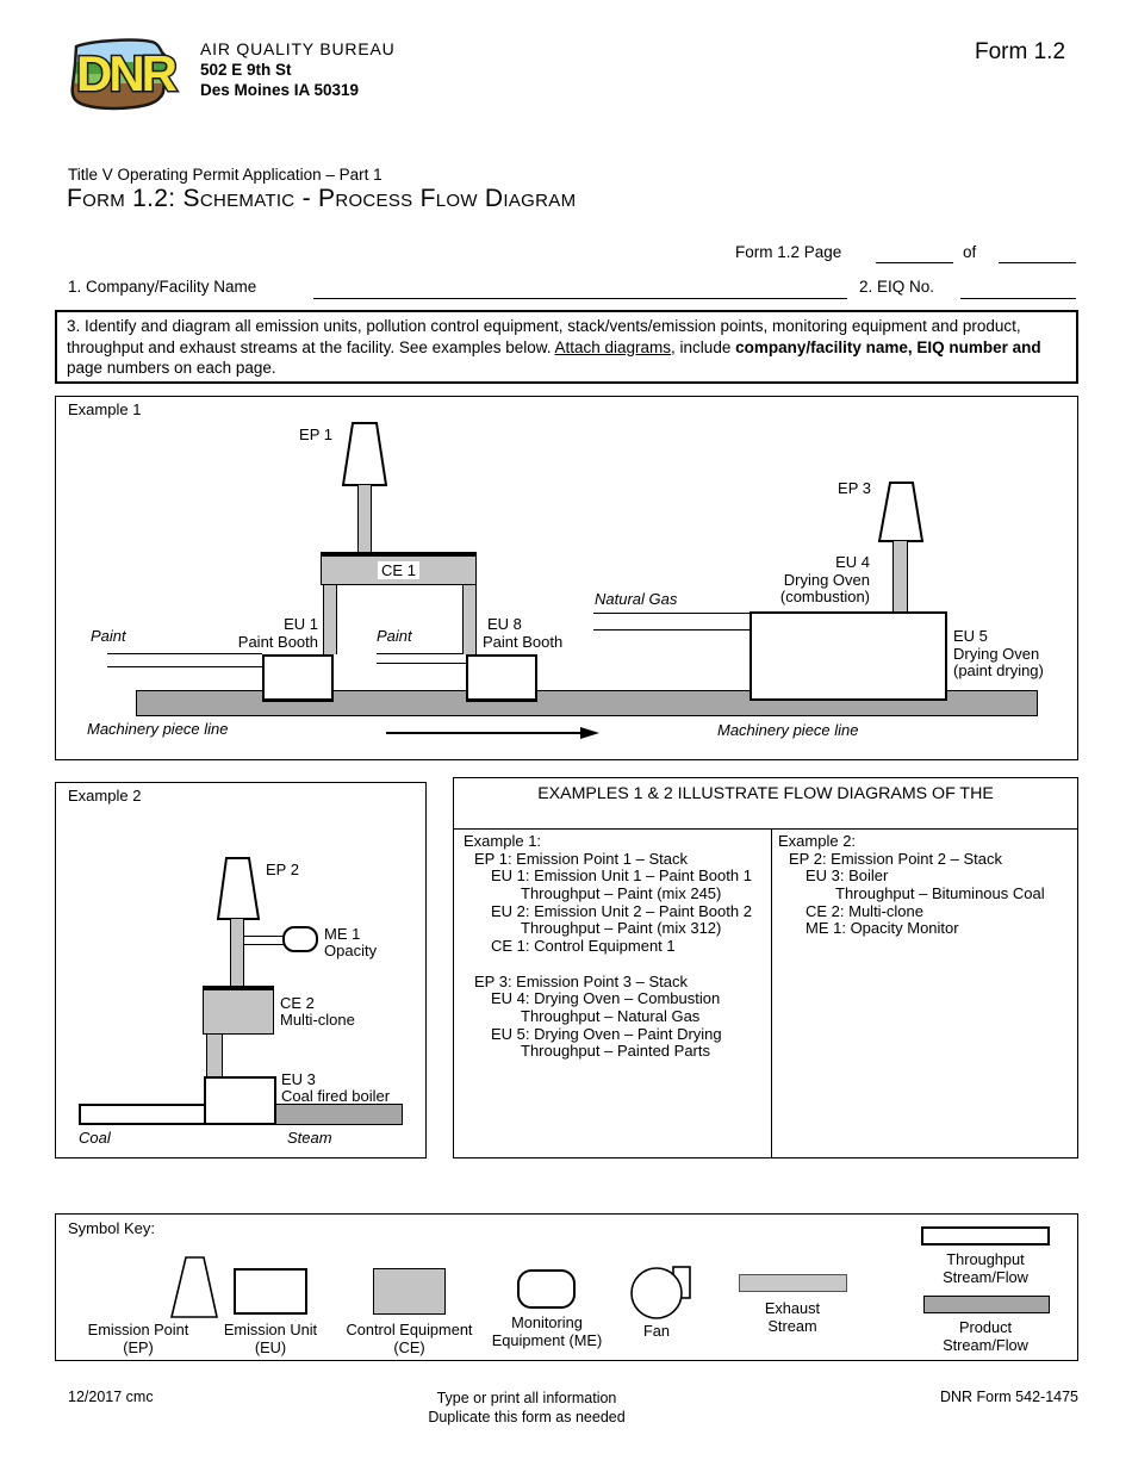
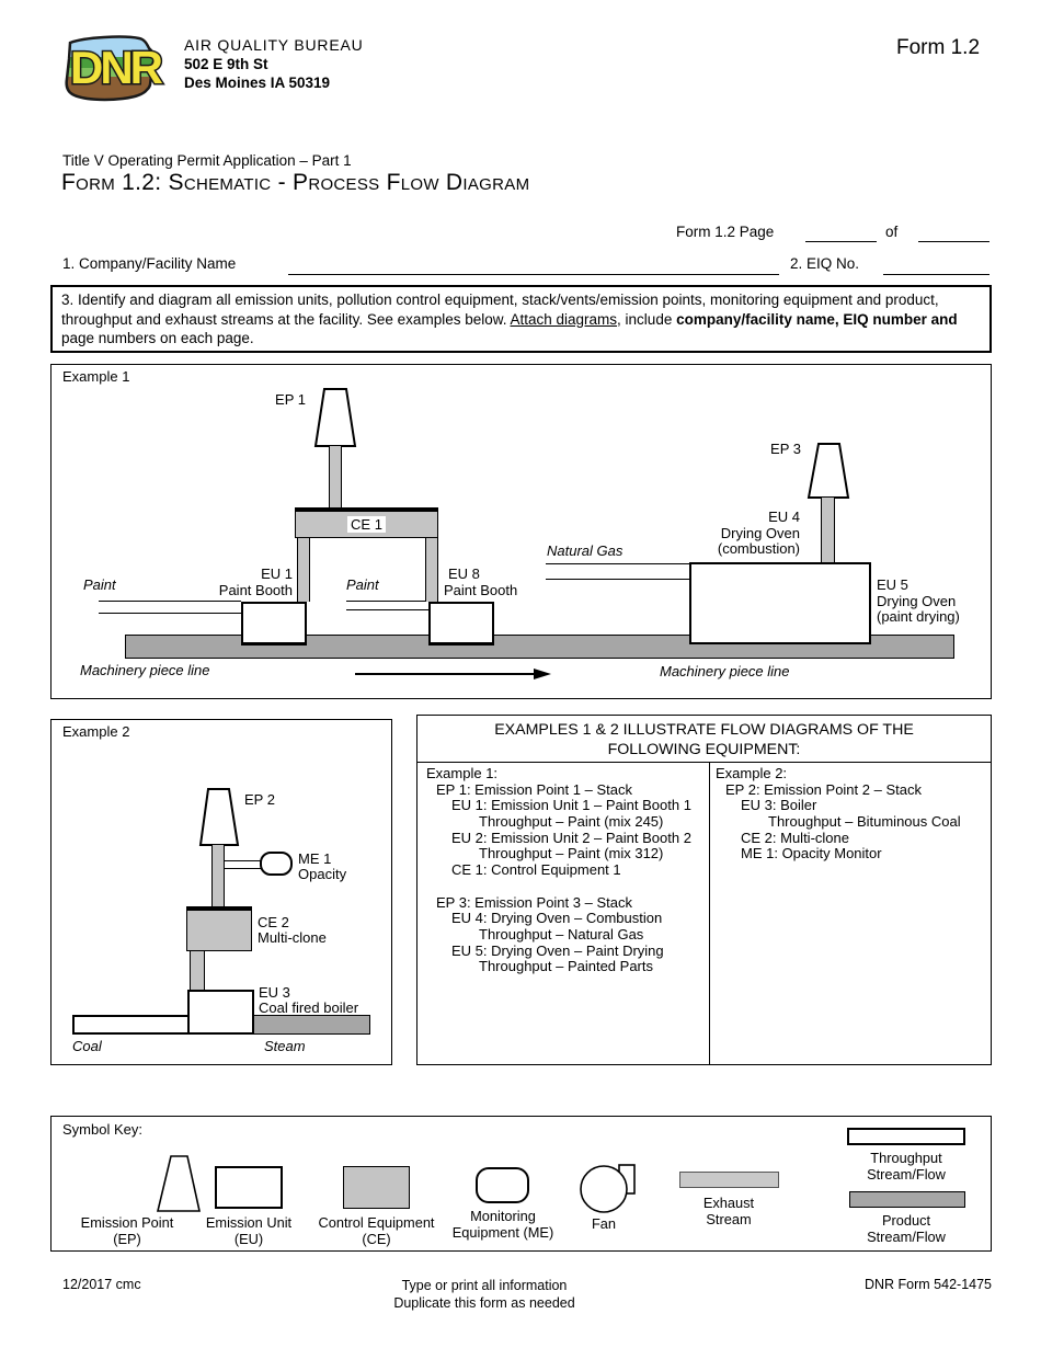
  DNR
  AIR QUALITY BUREAU
  502 E 9th St
  Des Moines IA 50319
  Form 1.2
  Title V Operating Permit Application – Part 1
  Form 1.2: Schematic - Process Flow Diagram
  Form 1.2 Page
  of
  1. Company/Facility Name
  2. EIQ No.
  3. Identify and diagram all emission units, pollution control equipment, stack/vents/emission points, monitoring equipment and product, throughput and exhaust streams at the facility. See examples below. Attach diagrams, include company/facility name, EIQ number and page numbers on each page.
  Example 1
  EP 1
  CE 1
  EU 1
  Paint Booth
  EU 8
  Paint Booth
  Paint
  Paint
  Natural Gas
  EP 3
  EU 4
  Drying Oven
  (combustion)
  EU 5
  Drying Oven
  (paint drying)
  Machinery piece line
  Machinery piece line
  Example 2
  EP 2
  ME 1
  Opacity
  CE 2
  Multi-clone
  EU 3
  Coal fired boiler
  Coal
  Steam
  EXAMPLES 1 & 2 ILLUSTRATE FLOW DIAGRAMS OF THE
+ FOLLOWING EQUIPMENT:
  Example 1:
  EP 1: Emission Point 1 – Stack
  EU 1: Emission Unit 1 – Paint Booth 1
  Throughput – Paint (mix 245)
  EU 2: Emission Unit 2 – Paint Booth 2
  Throughput – Paint (mix 312)
  CE 1: Control Equipment 1
  EP 3: Emission Point 3 – Stack
  EU 4: Drying Oven – Combustion
  Throughput – Natural Gas
  EU 5: Drying Oven – Paint Drying
  Throughput – Painted Parts
  Example 2:
  EP 2: Emission Point 2 – Stack
  EU 3: Boiler
  Throughput – Bituminous Coal
  CE 2: Multi-clone
  ME 1: Opacity Monitor
  Symbol Key:
  Emission Point
  (EP)
  Emission Unit
  (EU)
  Control Equipment
  (CE)
  Monitoring
  Equipment (ME)
  Fan
  Exhaust
  Stream
  Throughput
  Stream/Flow
  Product
  Stream/Flow
  12/2017 cmc
  Type or print all information
  Duplicate this form as needed
  DNR Form 542-1475
